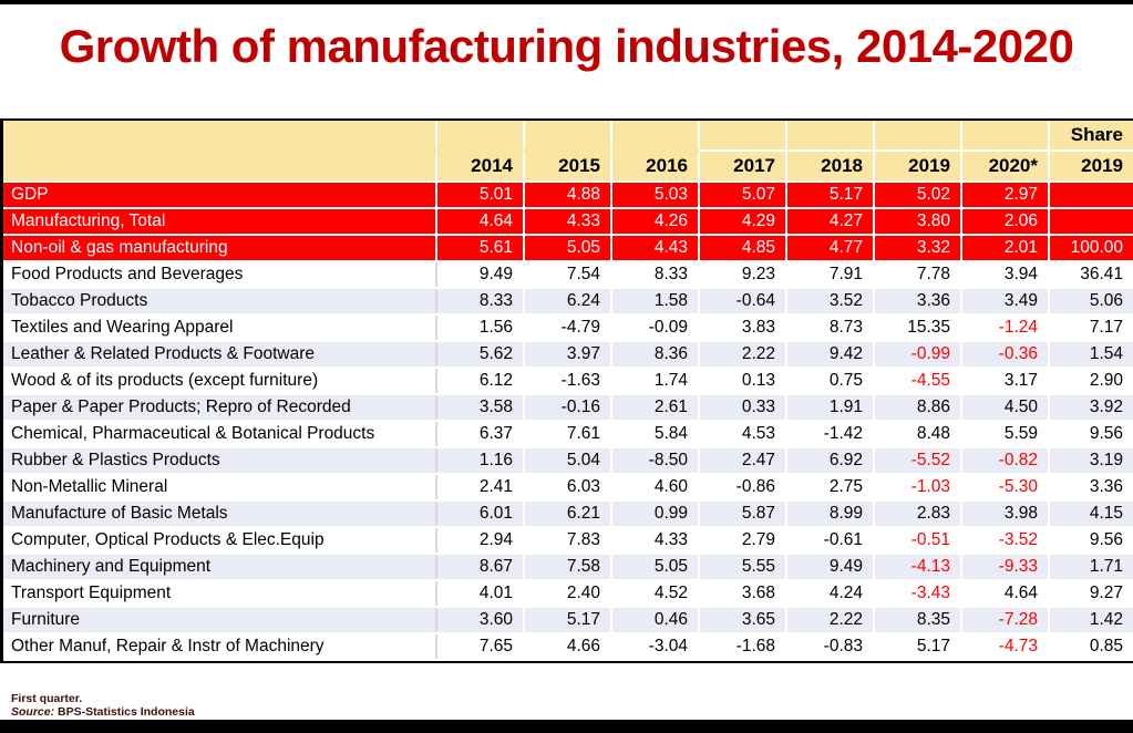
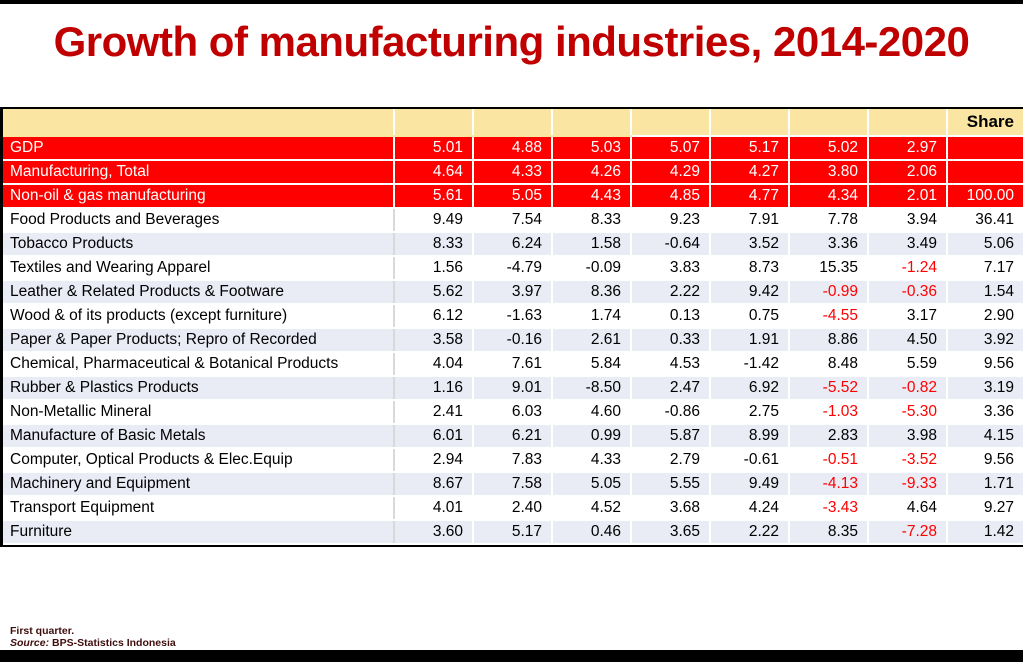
  Growth of manufacturing industries, 2014-2020
  								Share
- 	2014	2015	2016	2017	2018	2019	2020*	2019
  GDP	5.01	4.88	5.03	5.07	5.17	5.02	2.97
  Manufacturing, Total	4.64	4.33	4.26	4.29	4.27	3.80	2.06
- Non-oil & gas manufacturing	5.61	5.05	4.43	4.85	4.77	3.32	2.01	100.00
+ Non-oil & gas manufacturing	5.61	5.05	4.43	4.85	4.77	4.34	2.01	100.00
  Food Products and Beverages	9.49	7.54	8.33	9.23	7.91	7.78	3.94	36.41
  Tobacco Products	8.33	6.24	1.58	-0.64	3.52	3.36	3.49	5.06
  Textiles and Wearing Apparel	1.56	-4.79	-0.09	3.83	8.73	15.35	-1.24	7.17
  Leather & Related Products & Footware	5.62	3.97	8.36	2.22	9.42	-0.99	-0.36	1.54
  Wood & of its products (except furniture)	6.12	-1.63	1.74	0.13	0.75	-4.55	3.17	2.90
  Paper & Paper Products; Repro of Recorded	3.58	-0.16	2.61	0.33	1.91	8.86	4.50	3.92
- Chemical, Pharmaceutical & Botanical Products	6.37	7.61	5.84	4.53	-1.42	8.48	5.59	9.56
+ Chemical, Pharmaceutical & Botanical Products	4.04	7.61	5.84	4.53	-1.42	8.48	5.59	9.56
- Rubber & Plastics Products	1.16	5.04	-8.50	2.47	6.92	-5.52	-0.82	3.19
+ Rubber & Plastics Products	1.16	9.01	-8.50	2.47	6.92	-5.52	-0.82	3.19
  Non-Metallic Mineral	2.41	6.03	4.60	-0.86	2.75	-1.03	-5.30	3.36
  Manufacture of Basic Metals	6.01	6.21	0.99	5.87	8.99	2.83	3.98	4.15
  Computer, Optical Products & Elec.Equip	2.94	7.83	4.33	2.79	-0.61	-0.51	-3.52	9.56
  Machinery and Equipment	8.67	7.58	5.05	5.55	9.49	-4.13	-9.33	1.71
  Transport Equipment	4.01	2.40	4.52	3.68	4.24	-3.43	4.64	9.27
  Furniture	3.60	5.17	0.46	3.65	2.22	8.35	-7.28	1.42
- Other Manuf, Repair & Instr of Machinery	7.65	4.66	-3.04	-1.68	-0.83	5.17	-4.73	0.85
  First quarter.
  Source: BPS-Statistics Indonesia
